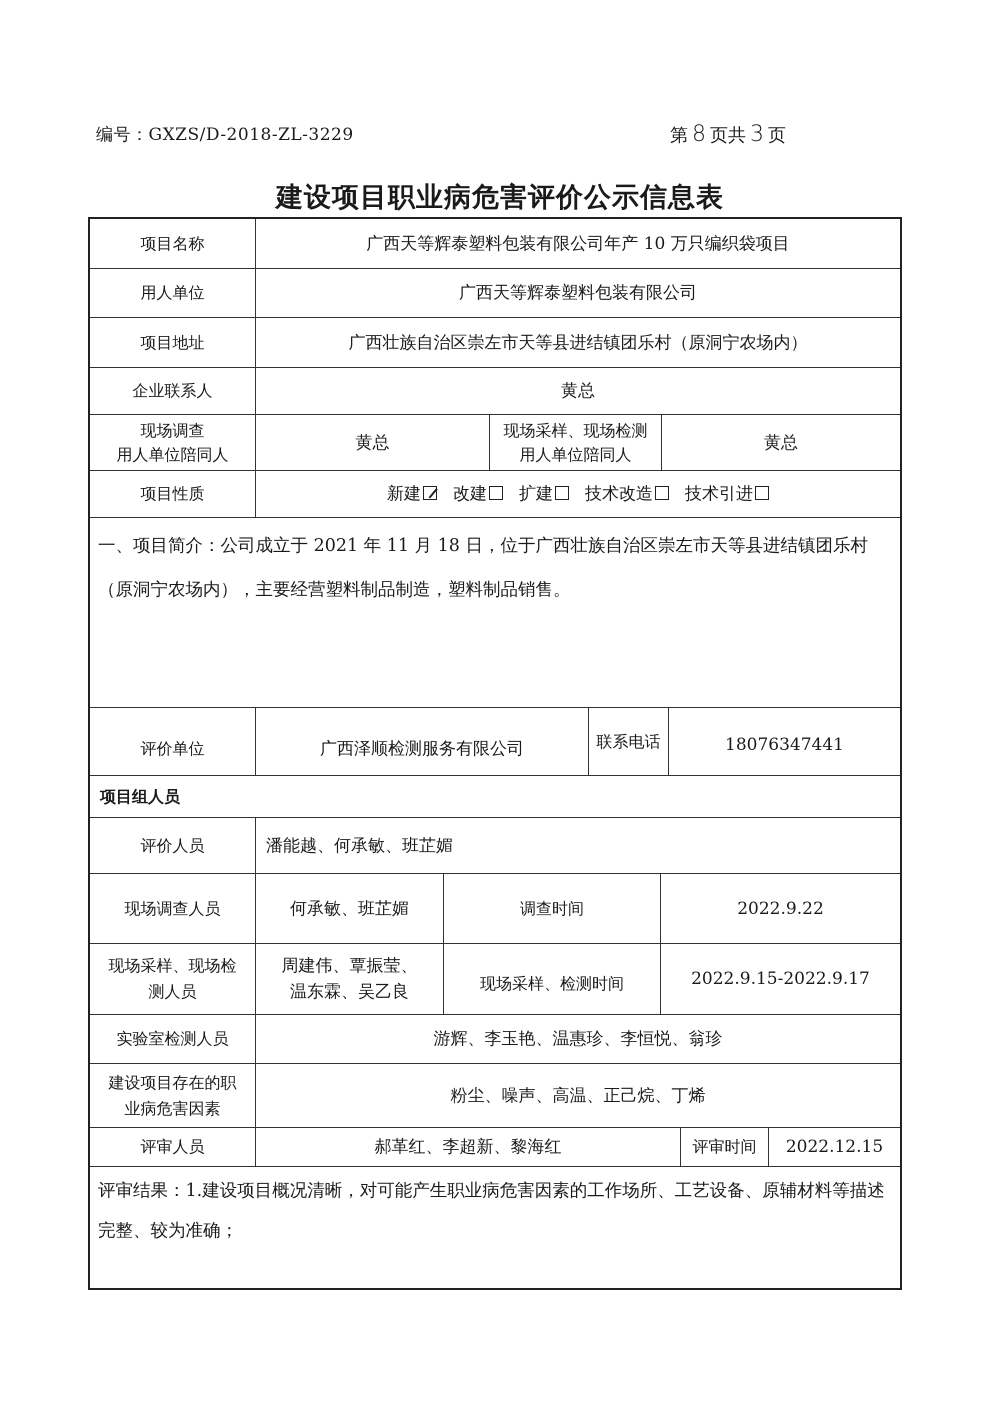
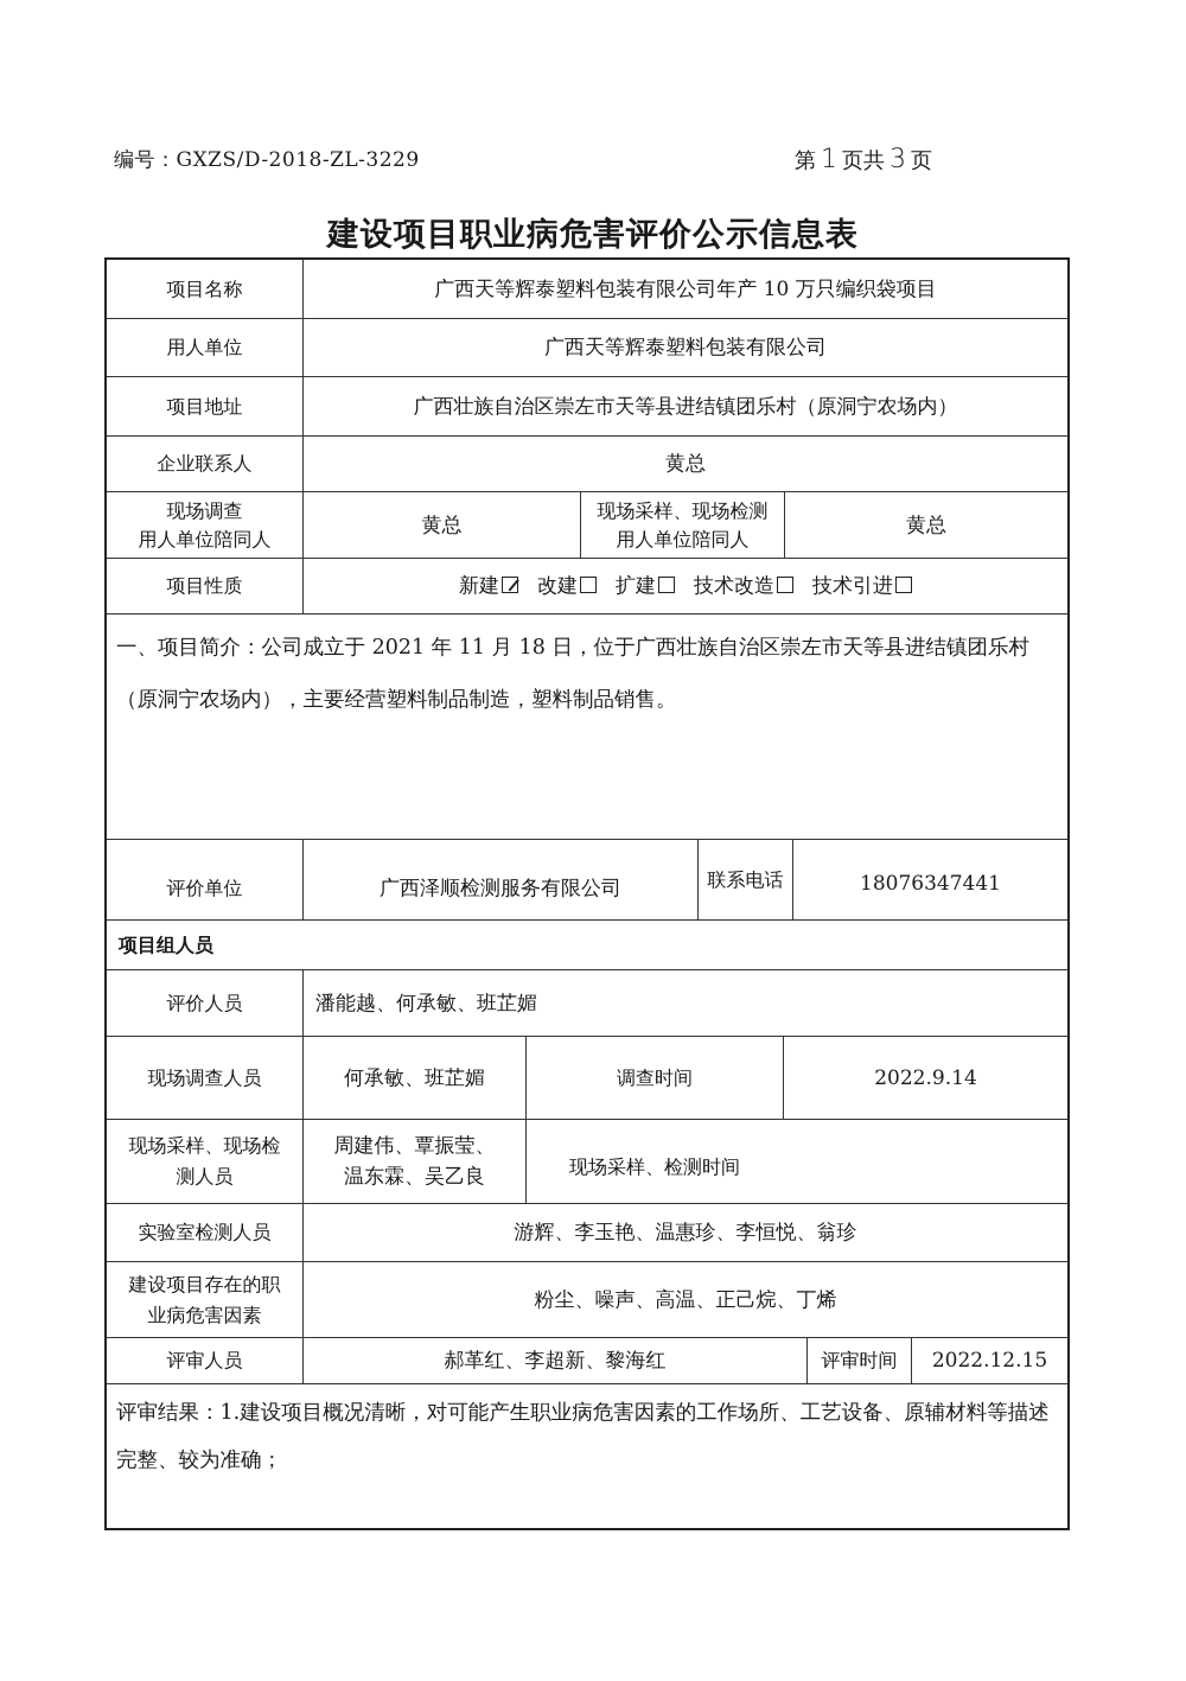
  编号：GXZS/D-2018-ZL-3229
- 第 8 页共 3 页
+ 第 1 页共 3 页
  建设项目职业病危害评价公示信息表
  项目名称
  广西天等辉泰塑料包装有限公司年产 10 万只编织袋项目
  用人单位
  广西天等辉泰塑料包装有限公司
  项目地址
  广西壮族自治区崇左市天等县进结镇团乐村（原洞宁农场内）
  企业联系人
  黄总
  现场调查
  用人单位陪同人
  黄总
  现场采样、现场检测
  用人单位陪同人
  黄总
  项目性质
  新建
  改建
  扩建
  技术改造
  技术引进
  一、项目简介：公司成立于 2021 年 11 月 18 日，位于广西壮族自治区崇左市天等县进结镇团乐村（原洞宁农场内），主要经营塑料制品制造，塑料制品销售。
  评价单位
  广西泽顺检测服务有限公司
  联系电话
  18076347441
  项目组人员
  评价人员
  潘能越、何承敏、班芷媚
  现场调查人员
  何承敏、班芷媚
  调查时间
- 2022.9.22
+ 2022.9.14
  现场采样、现场检
  测人员
  周建伟、覃振莹、
  温东霖、吴乙良
  现场采样、检测时间
- 2022.9.15-2022.9.17
  实验室检测人员
  游辉、李玉艳、温惠珍、李恒悦、翁珍
  建设项目存在的职
  业病危害因素
  粉尘、噪声、高温、正己烷、丁烯
  评审人员
  郝革红、李超新、黎海红
  评审时间
  2022.12.15
  评审结果：1.建设项目概况清晰，对可能产生职业病危害因素的工作场所、工艺设备、原辅材料等描述完整、较为准确；
